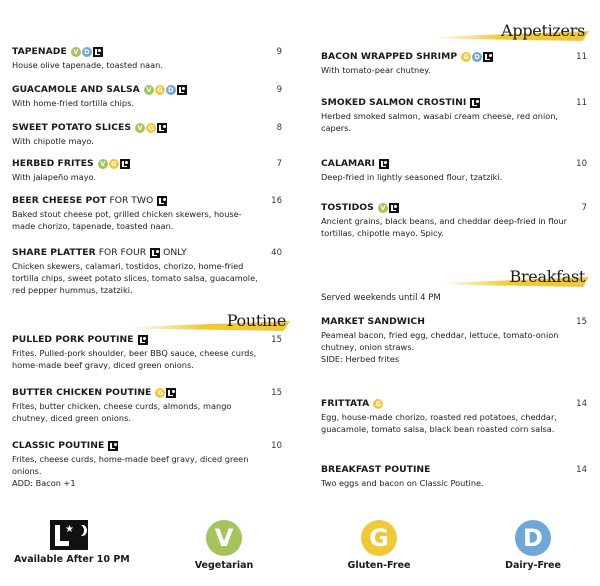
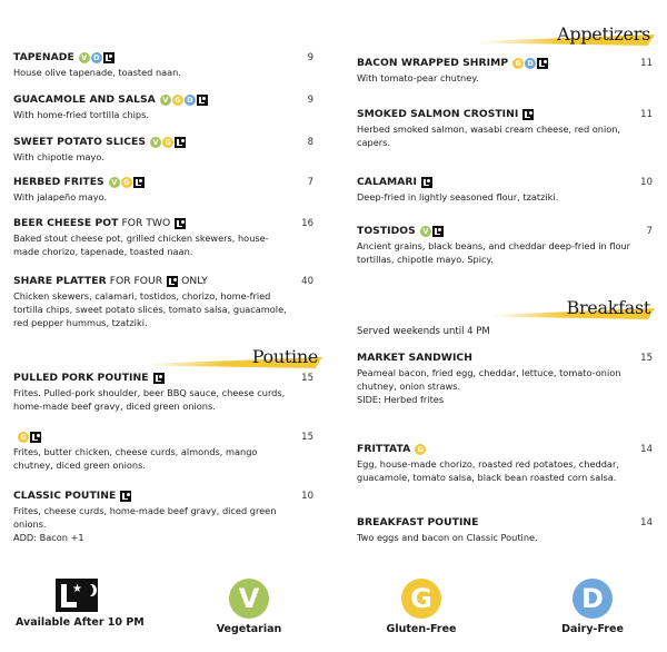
  TAPENADE
  V
  D
  9
  House olive tapenade, toasted naan.
  GUACAMOLE AND SALSA
  V
  G
  D
  9
  With home-fried tortilla chips.
  SWEET POTATO SLICES
  V
  G
  8
  With chipotle mayo.
  HERBED FRITES
  V
  G
  7
  With jalapeño mayo.
  BEER CHEESE POT
  FOR TWO
  16
  Baked stout cheese pot, grilled chicken skewers, house-made chorizo, tapenade, toasted naan.
  SHARE PLATTER
  FOR FOUR
  ONLY
  40
  Chicken skewers, calamari, tostidos, chorizo, home-fried tortilla chips, sweet potato slices, tomato salsa, guacamole, red pepper hummus, tzatziki.
  Poutine
  PULLED PORK POUTINE
  15
  Frites. Pulled-pork shoulder, beer BBQ sauce, cheese curds, home-made beef gravy, diced green onions.
- BUTTER CHICKEN POUTINE
  G
  15
  Frites, butter chicken, cheese curds, almonds, mango chutney, diced green onions.
  CLASSIC POUTINE
  10
  Frites, cheese curds, home-made beef gravy, diced green onions.
  ADD: Bacon +1
  Appetizers
  BACON WRAPPED SHRIMP
  G
  D
  11
  With tomato-pear chutney.
  SMOKED SALMON CROSTINI
  11
  Herbed smoked salmon, wasabi cream cheese, red onion, capers.
  CALAMARI
  10
  Deep-fried in lightly seasoned flour, tzatziki.
  TOSTIDOS
  V
  7
  Ancient grains, black beans, and cheddar deep-fried in flour tortillas, chipotle mayo. Spicy.
  Breakfast
  Served weekends until 4 PM
  MARKET SANDWICH
  15
  Peameal bacon, fried egg, cheddar, lettuce, tomato-onion chutney, onion straws.
  SIDE: Herbed frites
  FRITTATA
  G
  14
  Egg, house-made chorizo, roasted red potatoes, cheddar, guacamole, tomato salsa, black bean roasted corn salsa.
  BREAKFAST POUTINE
  14
  Two eggs and bacon on Classic Poutine.
  ★
  Available After 10 PM
  V
  Vegetarian
  G
  Gluten-Free
  D
  Dairy-Free
